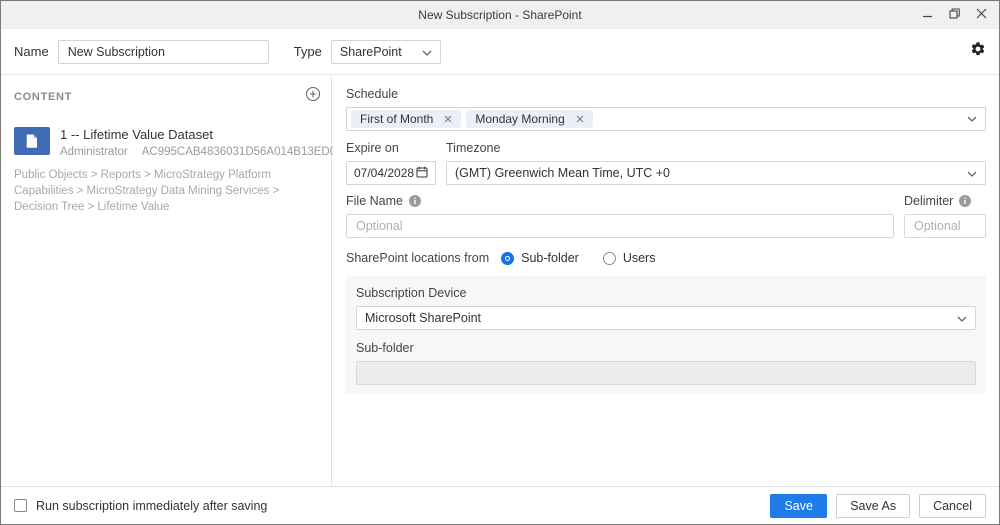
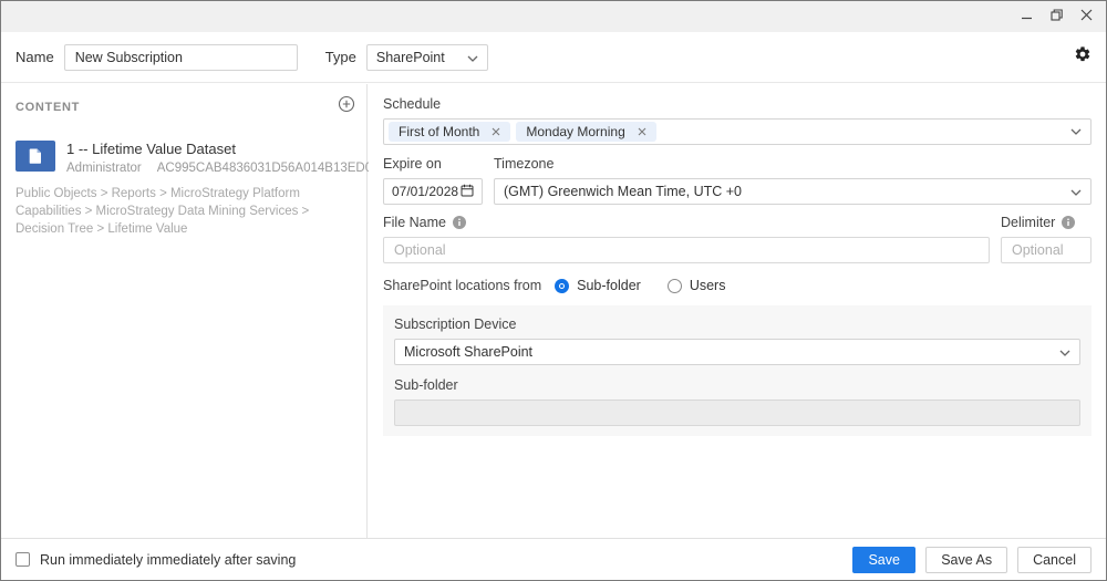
- New Subscription - SharePoint
  Name
  New Subscription
  Type
  SharePoint
  CONTENT
  1 -- Lifetime Value Dataset
  Administrator
  AC995CAB4836031D56A014B13ED
  Public Objects > Reports > MicroStrategy Platform Capabilities > MicroStrategy Data Mining Services > Decision Tree > Lifetime Value
  Schedule
  First of Month
  Monday Morning
  Expire on
- 07/04/2028
+ 07/01/2028
  Timezone
  (GMT) Greenwich Mean Time, UTC +0
  File Name
  Optional
  Delimiter
  Optional
  SharePoint locations from
  Sub-folder
  Users
  Subscription Device
  Microsoft SharePoint
  Sub-folder
- Run subscription immediately after saving
+ Run immediately immediately after saving
  Save
  Save As
  Cancel
